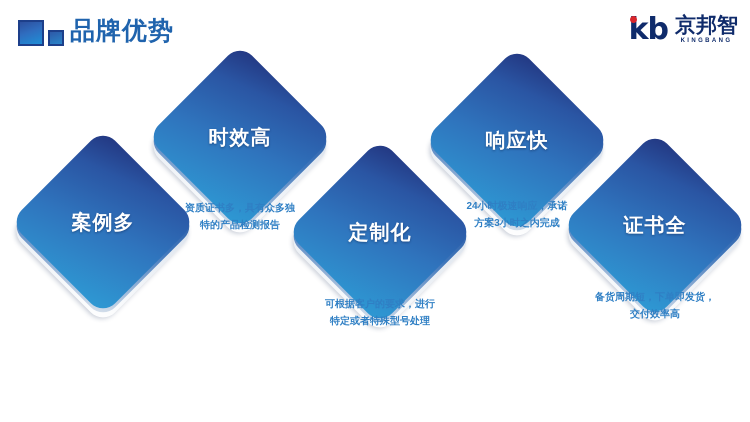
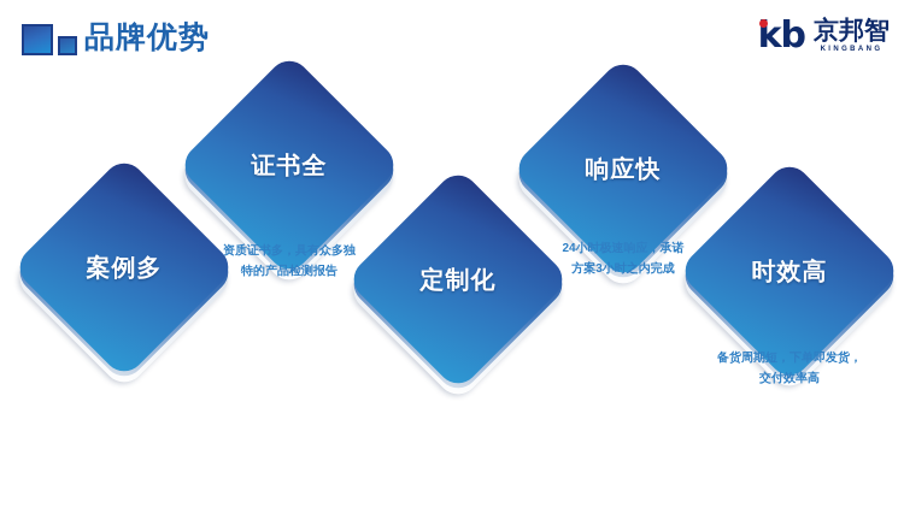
  品牌优势
  kb
  京邦智
  案例多
- 时效高
+ 证书全
  资质证书多，具有众多独
  特的产品检测报告
  定制化
- 可根据客户的要求，进行
- 特定或者特殊型号处理
  响应快
  24小时极速响应，承诺
  方案3小时之内完成
- 证书全
+ 时效高
  备货周期短，下单即发货，
  交付效率高
